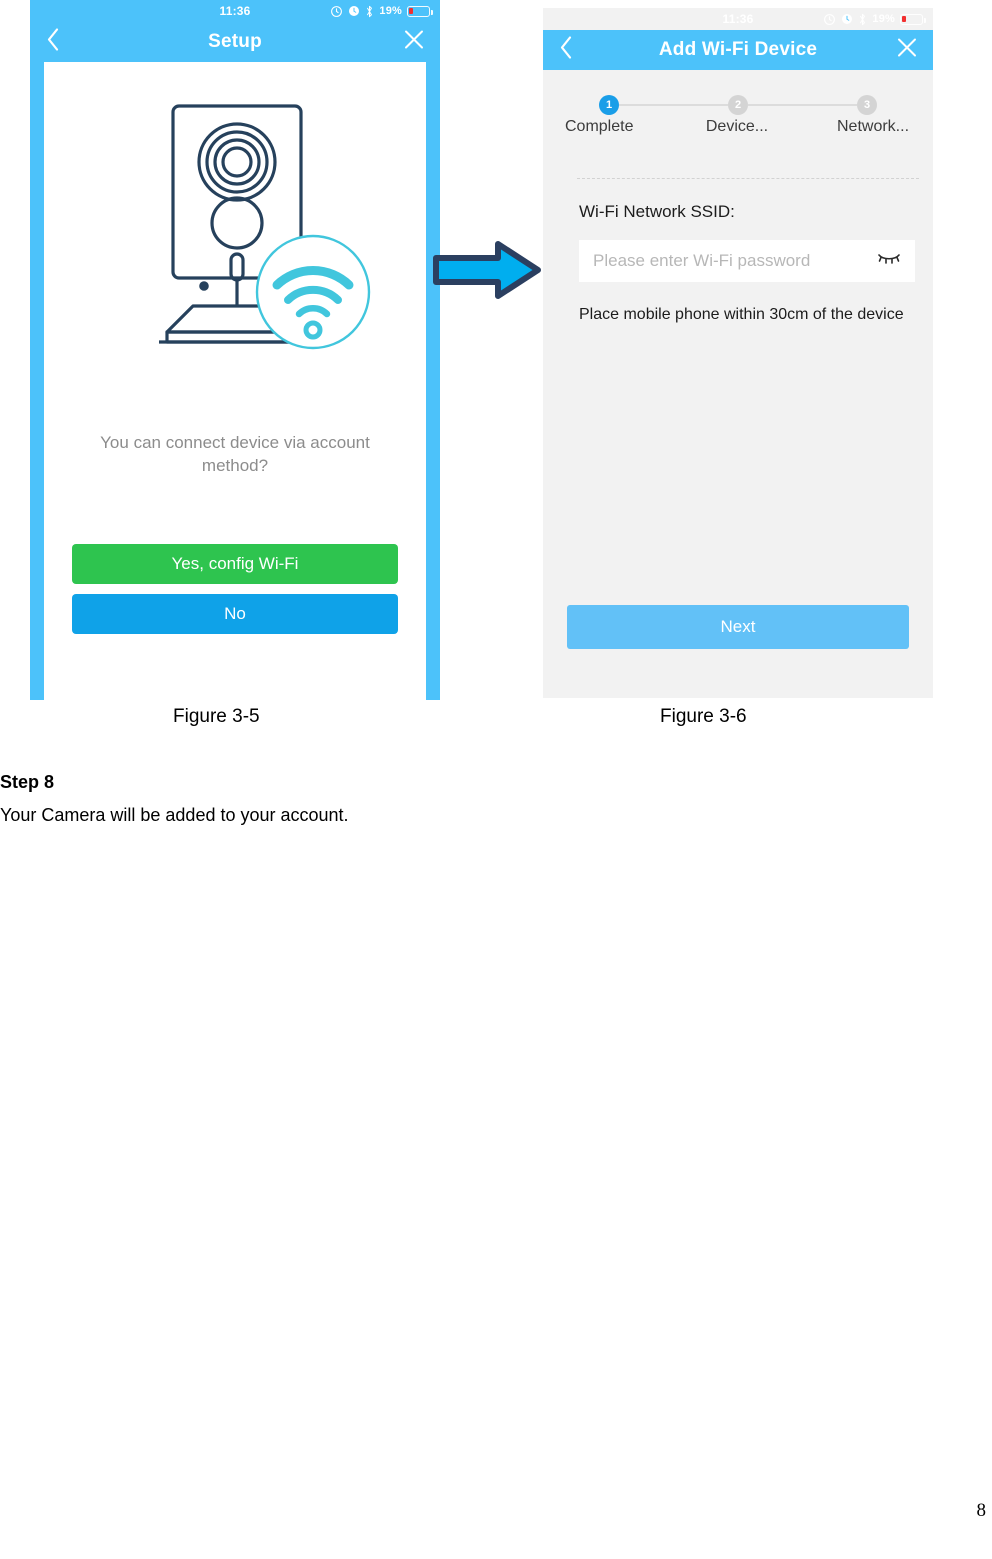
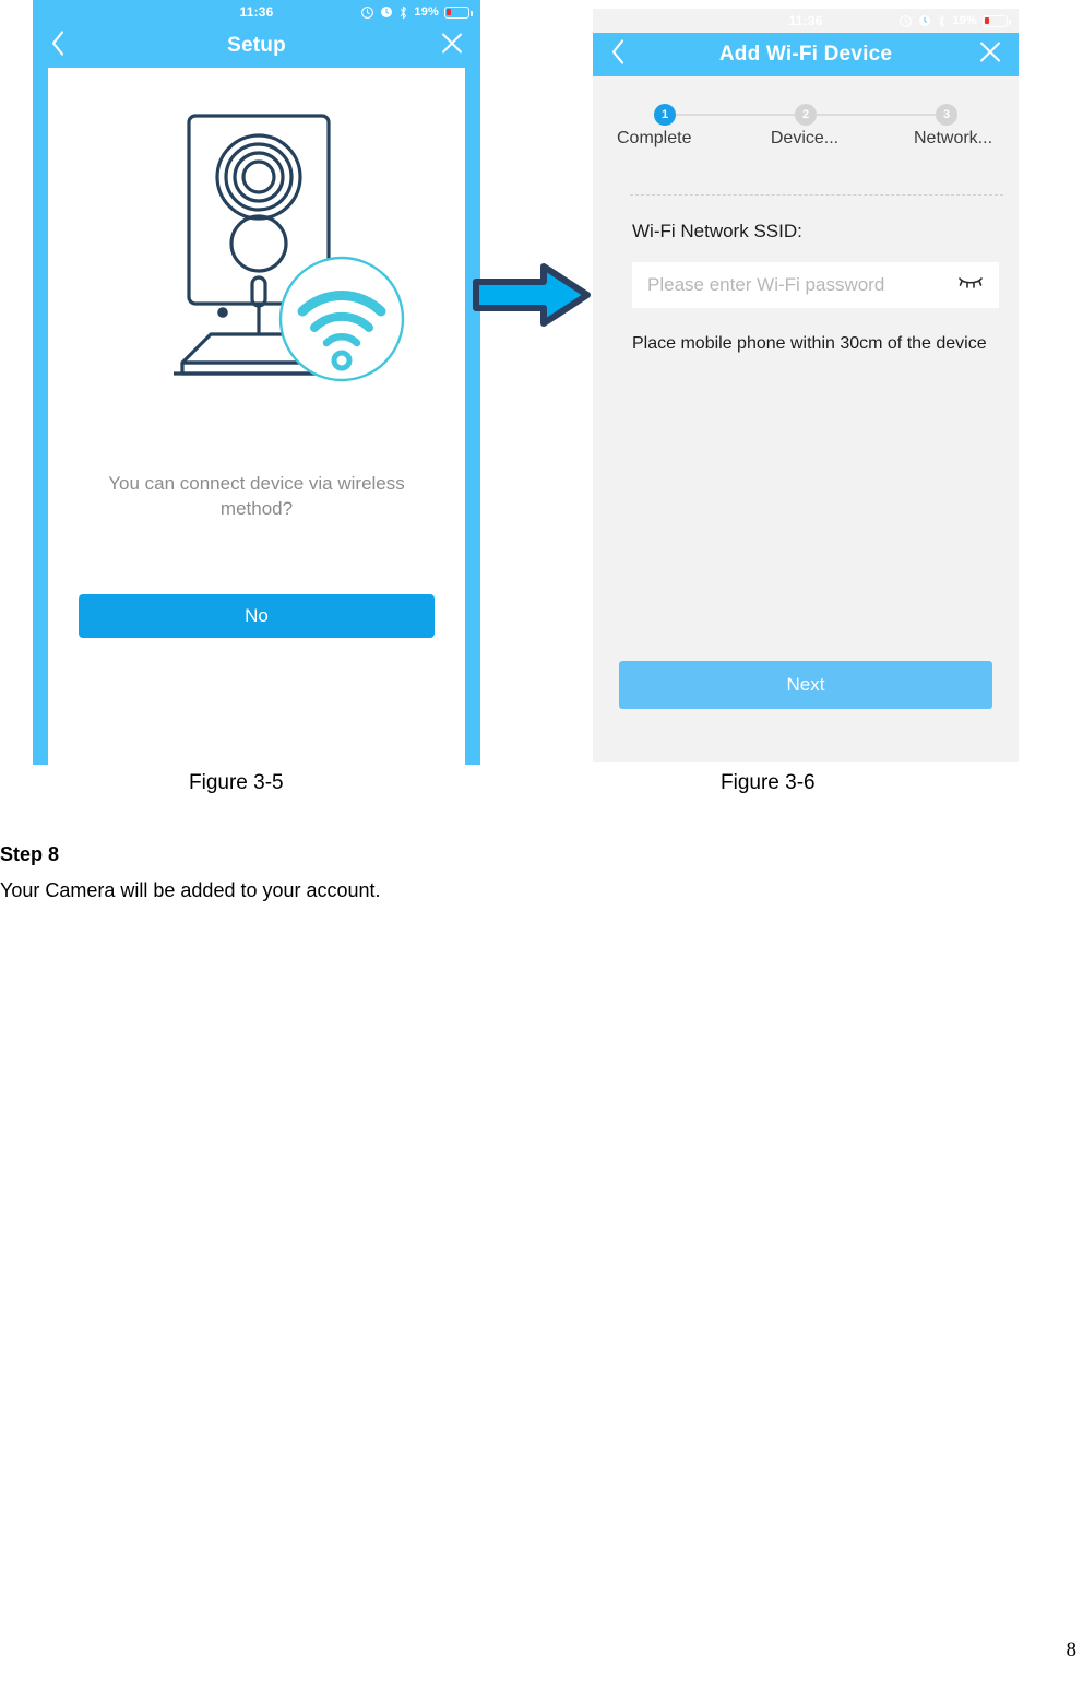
  11:36
  19%
  Setup
- You can connect device via account method?
+ You can connect device via wireless method?
- Yes, config Wi-Fi
  No
  Add Wi-Fi Device
  1
  2
  3
  Complete
  Device...
  Network...
  Wi-Fi Network SSID:
  Please enter Wi-Fi password
  Place mobile phone within 30cm of the device
  Next
  Figure 3-5
  Figure 3-6
  Step 8
  Your Camera will be added to your account.
  8
